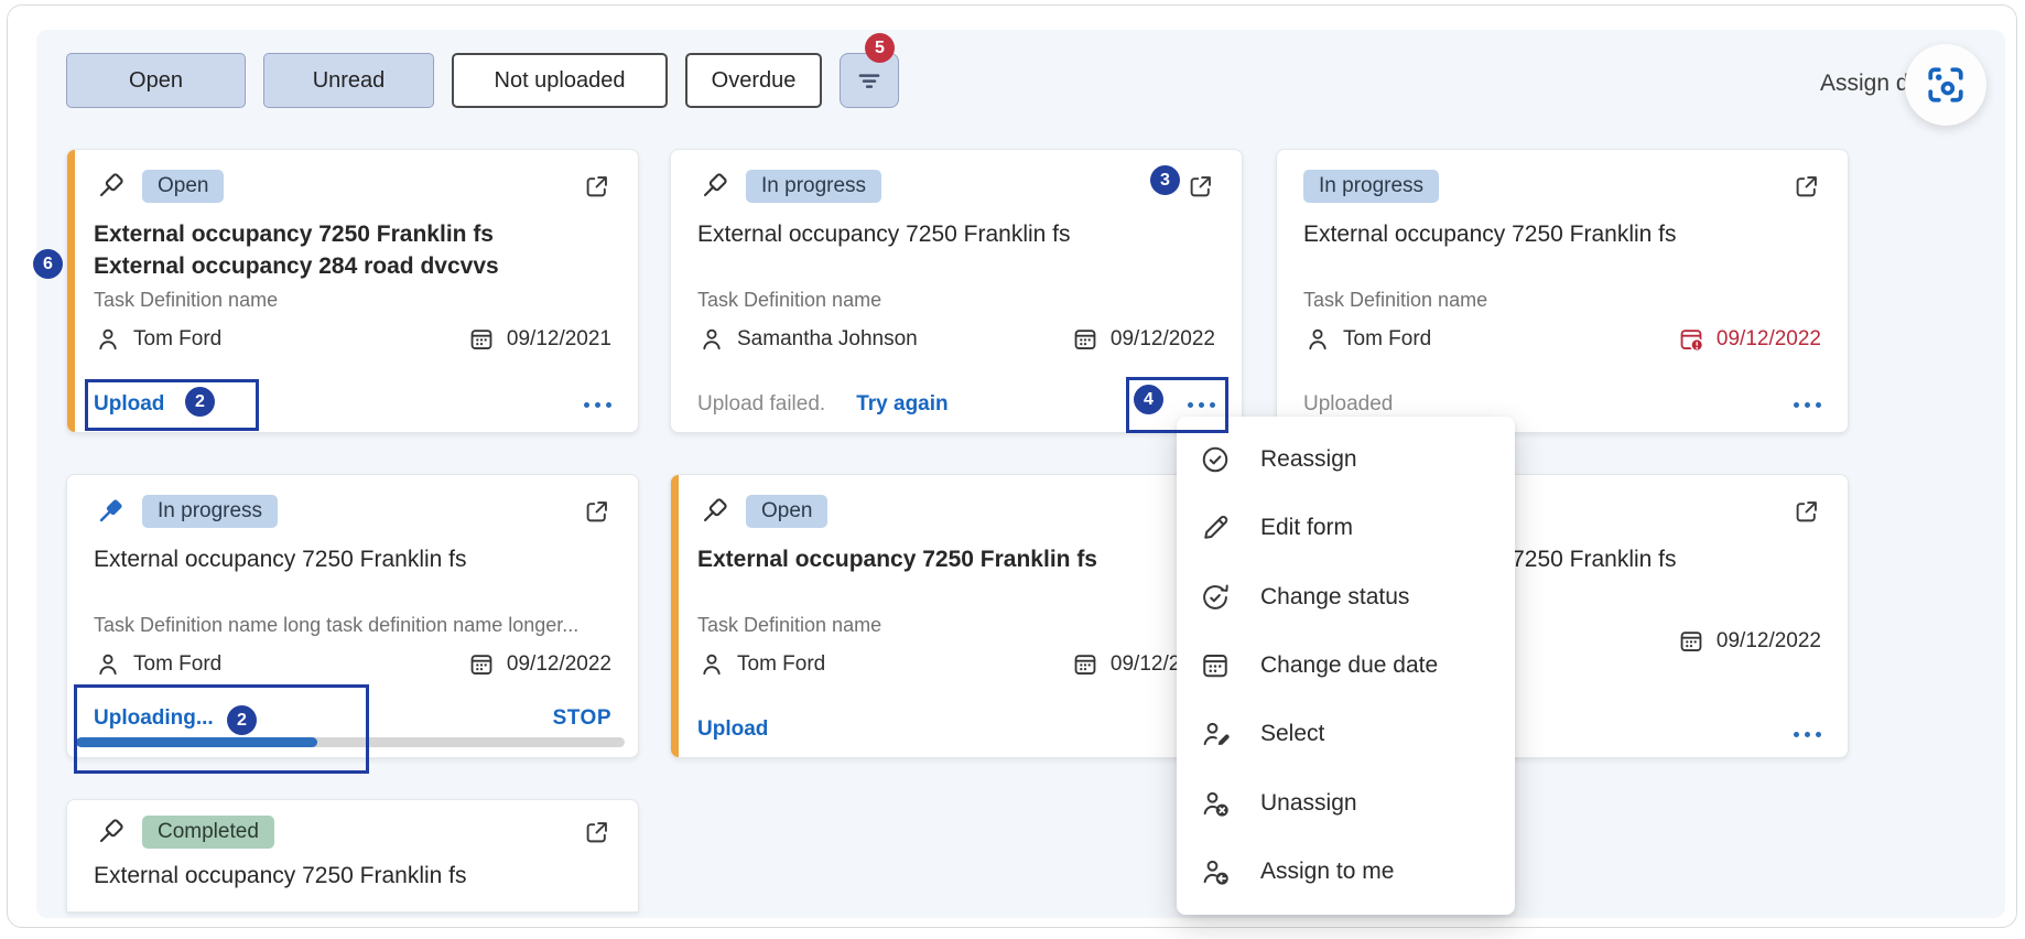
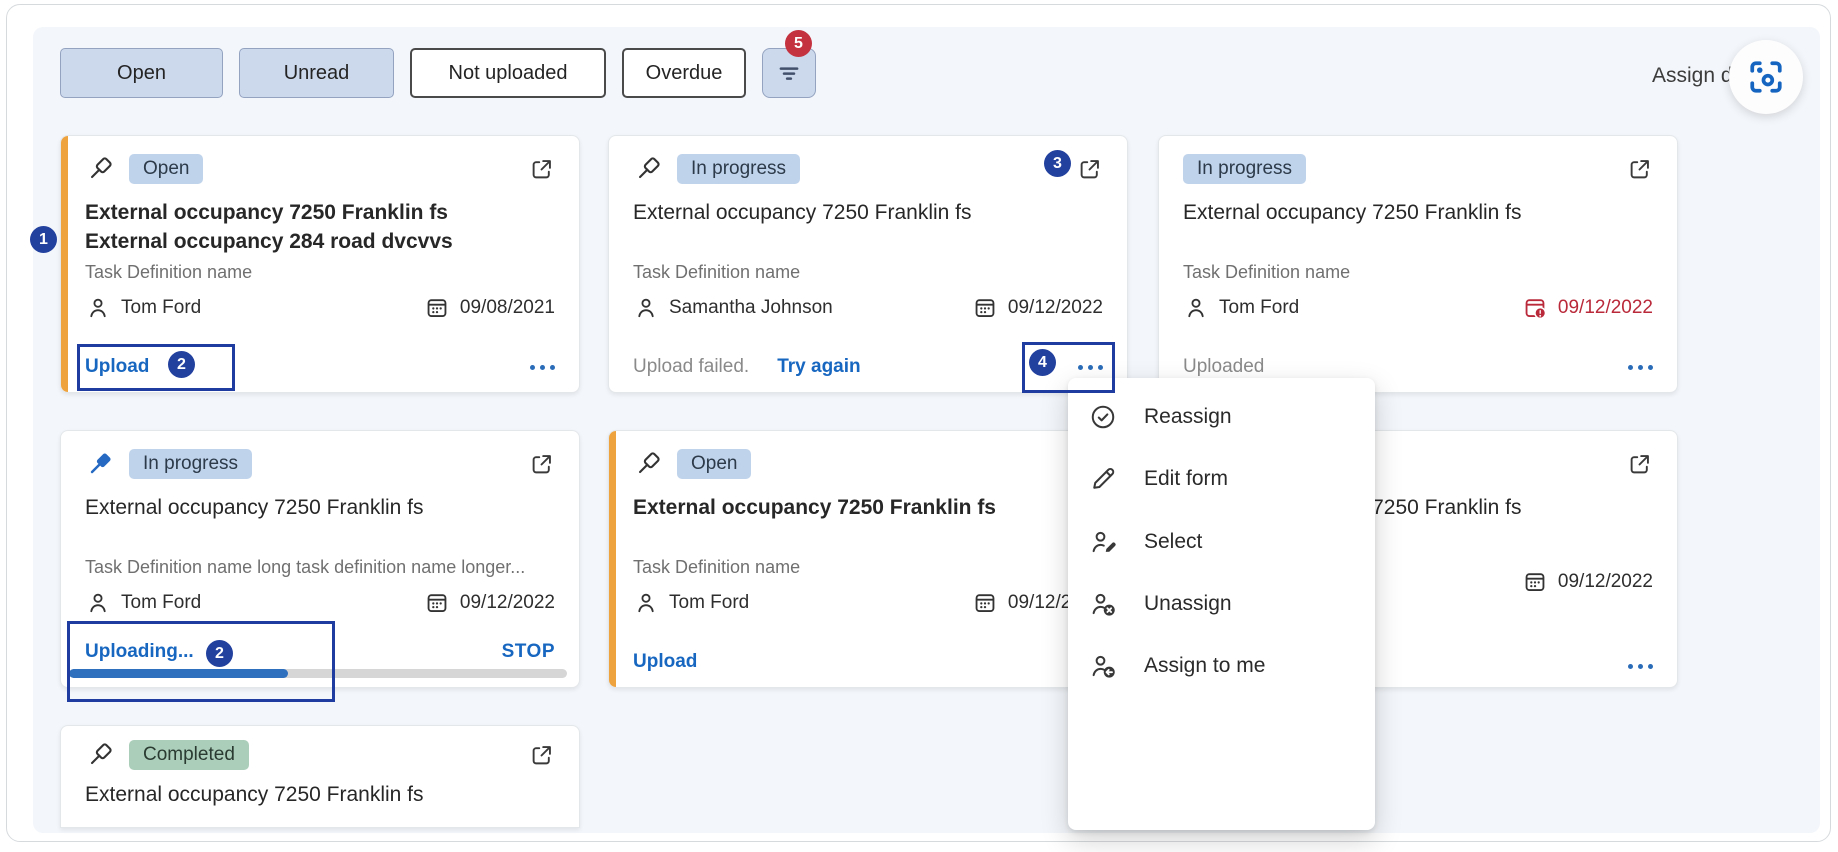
  Open
  Unread
  Not uploaded
  Overdue
  5
  Assign d
  Open
  External occupancy 7250 Franklin fs
  External occupancy 284 road dvcvvs
  Task Definition name
  Tom Ford
- 09/12/2021
+ 09/08/2021
  Upload
  In progress
  External occupancy 7250 Franklin fs
  Task Definition name
  Samantha Johnson
  09/12/2022
  Upload failed.
  Try again
  In progress
  External occupancy 7250 Franklin fs
  Task Definition name
  Tom Ford
  09/12/2022
  Uploaded
  In progress
  External occupancy 7250 Franklin fs
  Task Definition name long task definition name longer...
  Tom Ford
  09/12/2022
  Uploading...
  STOP
  Open
  External occupancy 7250 Franklin fs
  Task Definition name
  Tom Ford
  09/12/2
  Upload
  09/12/2022
  Completed
  External occupancy 7250 Franklin fs
  Reassign
  Edit form
- Change status
- Change due date
  Select
  Unassign
  Assign to me
- 6
+ 1
  2
  3
  4
  2
